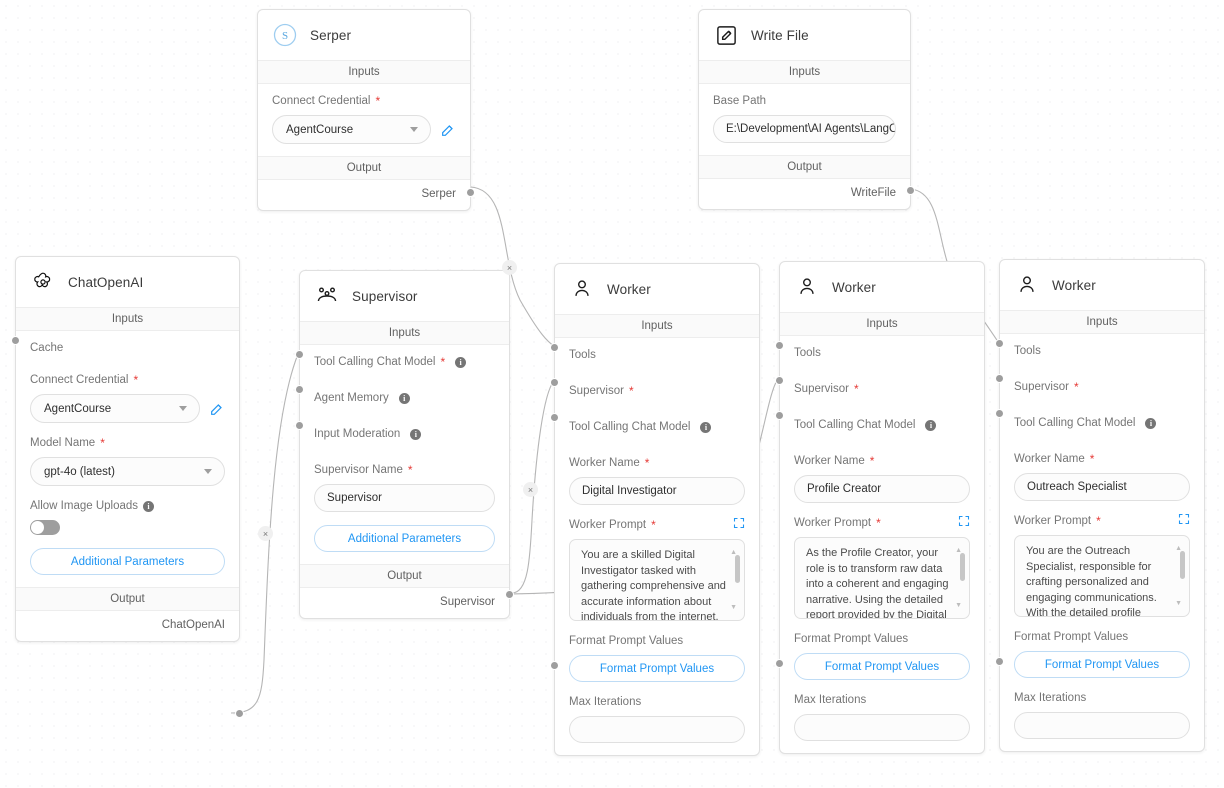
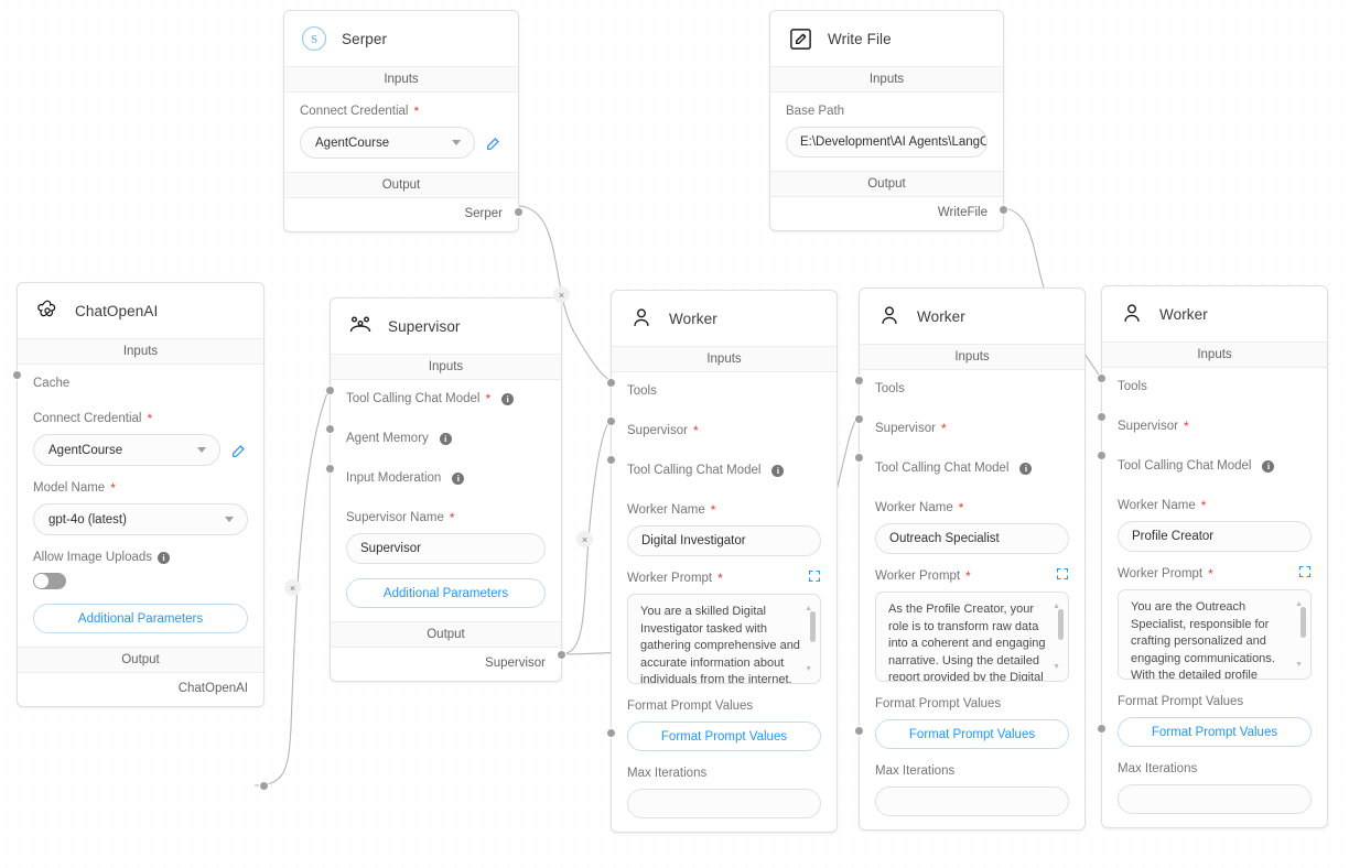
  ×
  ×
  ×
  S
  Serper
  Inputs
  Connect Credential
  *
  AgentCourse
  Output
  Serper
  Write File
  Inputs
  Base Path
  E:\Development\AI Agents\LangC
  Output
  WriteFile
  ChatOpenAI
  Inputs
  Cache
  Connect Credential
  *
  AgentCourse
  Model Name
  *
  gpt-4o (latest)
  Allow Image Uploads
  i
  Additional Parameters
  Output
  ChatOpenAI
  Supervisor
  Inputs
  Tool Calling Chat Model
  *
  i
  Agent Memory
  i
  Input Moderation
  i
  Supervisor Name
  *
  Supervisor
  Additional Parameters
  Output
  Supervisor
  Worker
  Inputs
  Tools
  Supervisor
  *
  Tool Calling Chat Model
  i
  Worker Name
  *
  Digital Investigator
  Worker Prompt
  *
  You are a skilled Digital Investigator tasked with gathering comprehensive and accurate information about individuals from the internet.
  Format Prompt Values
  Format Prompt Values
  Max Iterations
  Worker
  Inputs
  Tools
  Supervisor
  *
  Tool Calling Chat Model
  i
  Worker Name
  *
- Profile Creator
+ Outreach Specialist
  Worker Prompt
  *
  As the Profile Creator, your role is to transform raw data into a coherent and engaging narrative. Using the detailed report provided by the Digital
  Format Prompt Values
  Format Prompt Values
  Max Iterations
  Worker
  Inputs
  Tools
  Supervisor
  *
  Tool Calling Chat Model
  i
  Worker Name
  *
- Outreach Specialist
+ Profile Creator
  Worker Prompt
  *
  You are the Outreach Specialist, responsible for crafting personalized and engaging communications. With the detailed profile
  Format Prompt Values
  Format Prompt Values
  Max Iterations
